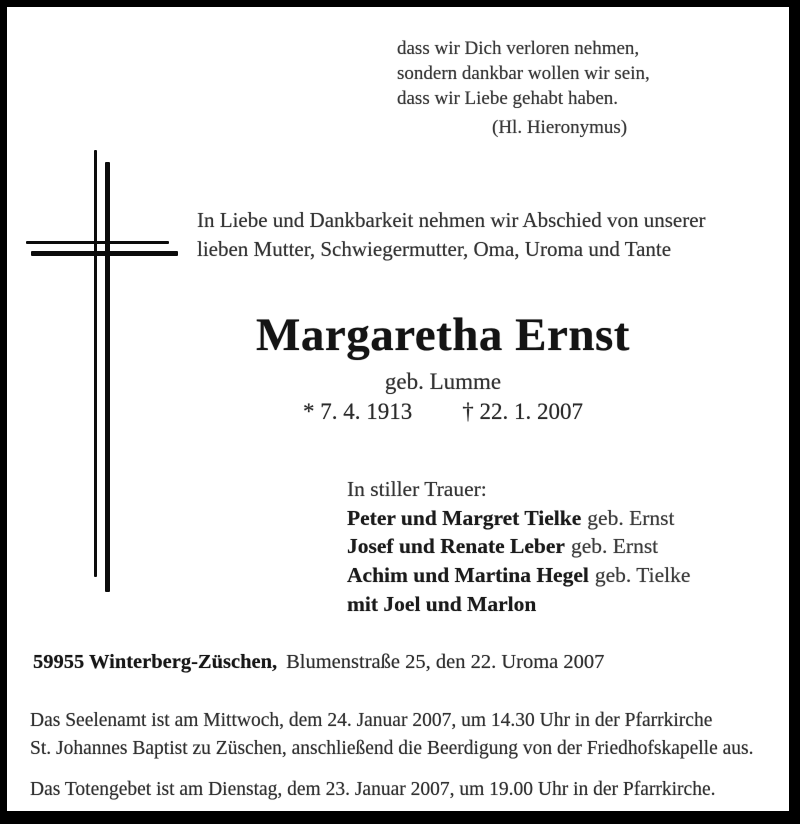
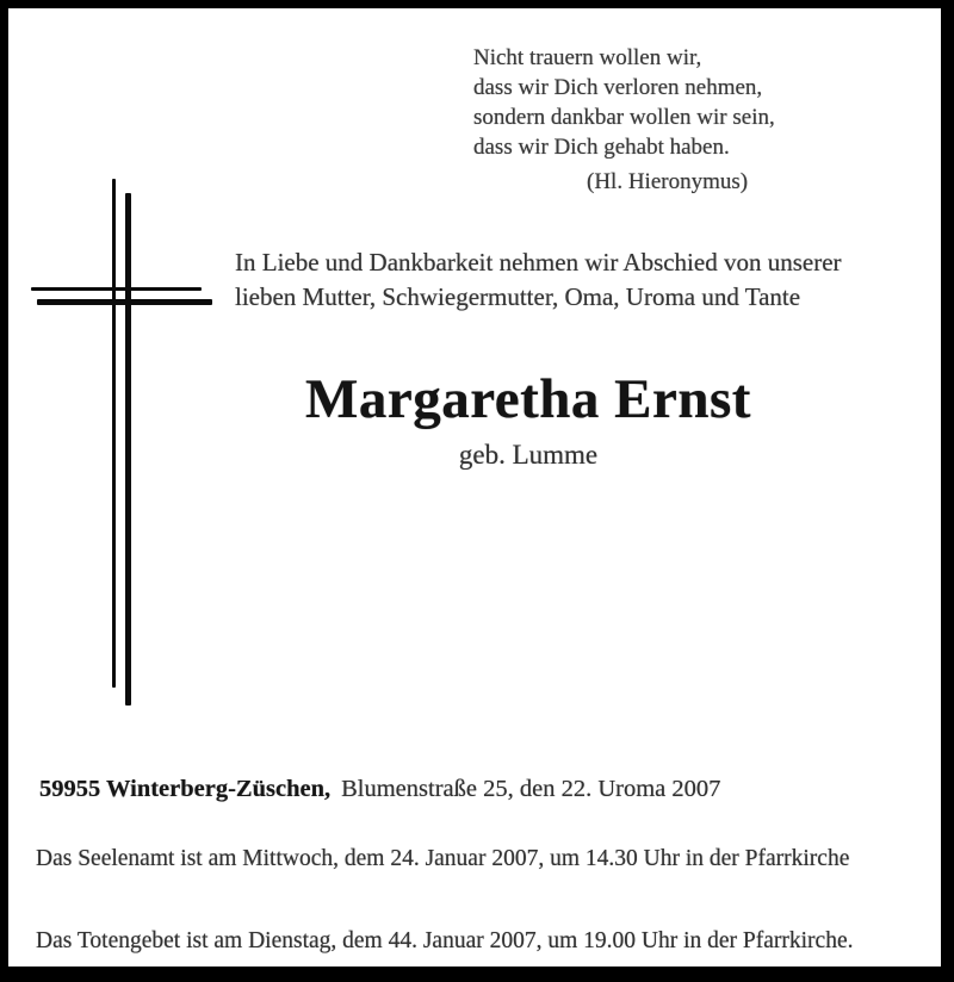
+ Nicht trauern wollen wir,
  dass wir Dich verloren nehmen,
  sondern dankbar wollen wir sein,
- dass wir Liebe gehabt haben.
+ dass wir Dich gehabt haben.
  (Hl. Hieronymus)
  In Liebe und Dankbarkeit nehmen wir Abschied von unserer
  lieben Mutter, Schwiegermutter, Oma, Uroma und Tante
  Margaretha Ernst
  geb. Lumme
- * 7. 4. 1913 † 22. 1. 2007
- In stiller Trauer:
- Peter und Margret Tielke geb. Ernst
- Josef und Renate Leber geb. Ernst
- Achim und Martina Hegel geb. Tielke
- mit Joel und Marlon
  59955 Winterberg-Züschen, Blumenstraße 25, den 22. Uroma 2007
  Das Seelenamt ist am Mittwoch, dem 24. Januar 2007, um 14.30 Uhr in der Pfarrkirche
- St. Johannes Baptist zu Züschen, anschließend die Beerdigung von der Friedhofskapelle aus.
- Das Totengebet ist am Dienstag, dem 23. Januar 2007, um 19.00 Uhr in der Pfarrkirche.
+ Das Totengebet ist am Dienstag, dem 44. Januar 2007, um 19.00 Uhr in der Pfarrkirche.
